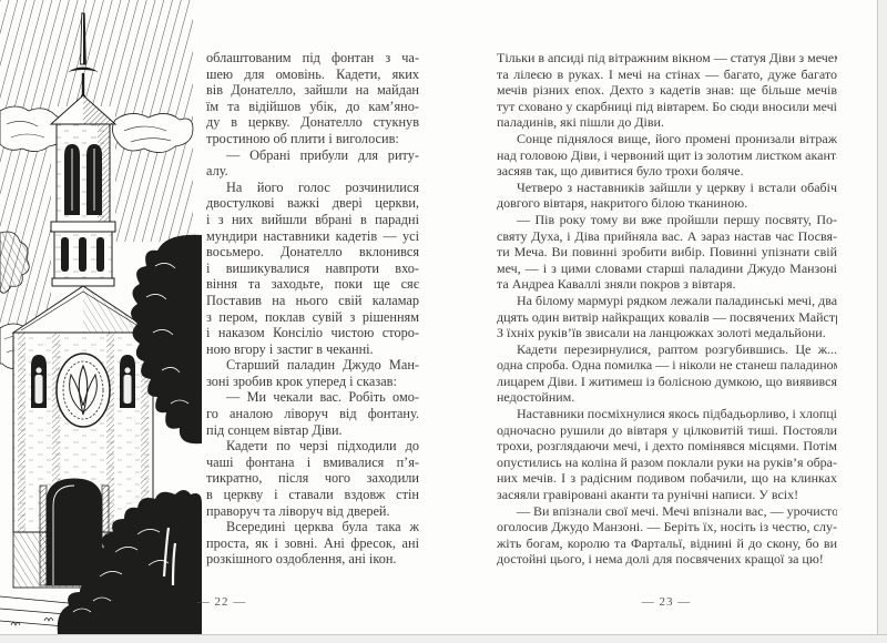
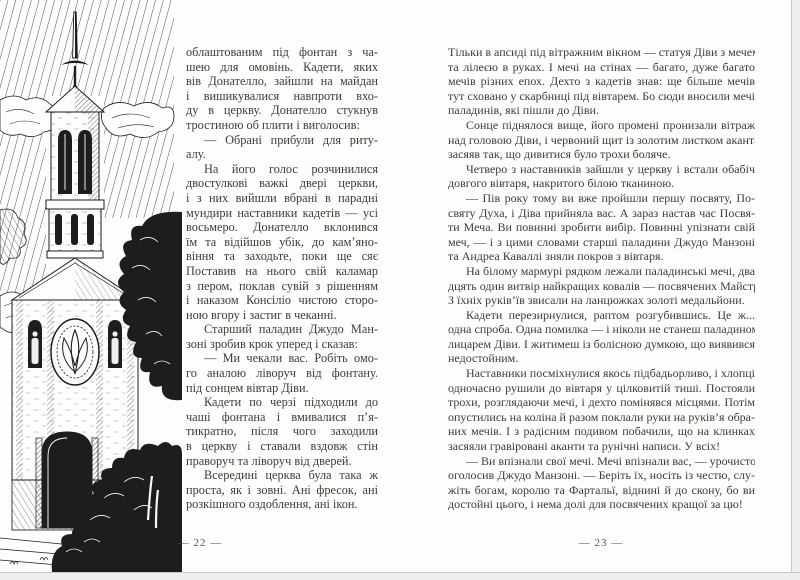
  облаштованим під фонтан з ча-
  шею для омовінь. Кадети, яких
  вів Донателло, зайшли на майдан
- їм та відійшов убік, до кам’яно-
+ і вишикувалися навпроти вхо-
  ду в церкву. Донателло стукнув
  тростиною об плити і виголосив:
  — Обрані прибули для риту-
  алу.
  На його голос розчинилися
  двостулкові важкі двері церкви,
  і з них вийшли вбрані в парадні
  мундири наставники кадетів — усі
  восьмеро. Донателло вклонився
- і вишикувалися навпроти вхо-
+ їм та відійшов убік, до кам’яно-
  віння та заходьте, поки ще сяє
  Поставив на нього свій каламар
  з пером, поклав сувій з рішенням
  і наказом Консіліо чистою сторо-
  ною вгору і застиг в чеканні.
  Старший паладин Джудо Ман-
  зоні зробив крок уперед і сказав:
  — Ми чекали вас. Робіть омо-
  го аналою ліворуч від фонтану.
  під сонцем вівтар Діви.
  Кадети по черзі підходили до
  чаші фонтана і вмивалися п’я-
  тикратно, після чого заходили
  в церкву і ставали вздовж стін
  праворуч та ліворуч від дверей.
  Всередині церква була така ж
  проста, як і зовні. Ані фресок, ані
  розкішного оздоблення, ані ікон.
  — 22 —
  Тільки в апсиді під вітражним вікном — статуя Діви з мече
  та лілеєю в руках. І мечі на стінах — багато, дуже багато
  мечів різних епох. Дехто з кадетів знав: ще більше мечів
  тут сховано у скарбниці під вівтарем. Бо сюди вносили мечі
  паладинів, які пішли до Діви.
  Сонце піднялося вище, його промені пронизали вітраж
  над головою Діви, і червоний щит із золотим листком акант
  засяяв так, що дивитися було трохи боляче.
  Четверо з наставників зайшли у церкву і встали обабіч
  довгого вівтаря, накритого білою тканиною.
  — Пів року тому ви вже пройшли першу посвяту, По-
  святу Духа, і Діва прийняла вас. А зараз настав час Посвя-
  ти Меча. Ви повинні зробити вибір. Повинні упізнати свій
  меч, — і з цими словами старші паладини Джудо Манзоні
  та Андреа Каваллі зняли покров з вівтаря.
  На білому мармурі рядком лежали паладинські мечі, два
  дцять один витвір найкращих ковалів — посвячених Майст
  З їхніх руків’їв звисали на ланцюжках золоті медальйони.
  Кадети перезирнулися, раптом розгубившись. Це ж...
  одна спроба. Одна помилка — і ніколи не станеш паладино
  лицарем Діви. І житимеш із болісною думкою, що виявився
  недостойним.
  Наставники посміхнулися якось підбадьорливо, і хлопці
  одночасно рушили до вівтаря у цілковитій тиші. Постояли
  трохи, розглядаючи мечі, і дехто помінявся місцями. Потім
  опустились на коліна й разом поклали руки на руків’я обра-
  них мечів. І з радісним подивом побачили, що на клинках
  засяяли гравіровані аканти та рунічні написи. У всіх!
  — Ви впізнали свої мечі. Мечі впізнали вас, — урочисто
  оголосив Джудо Манзоні. — Беріть їх, носіть із честю, слу-
  жіть богам, королю та Фартальї, віднині й до скону, бо ви
  достойні цього, і нема долі для посвячених кращої за цю!
  — 23 —
